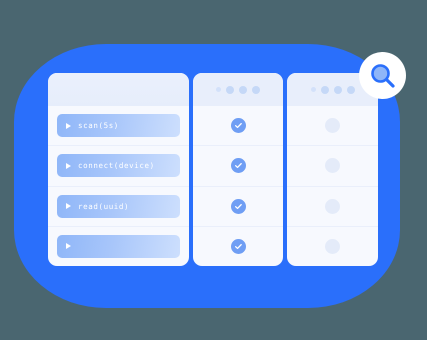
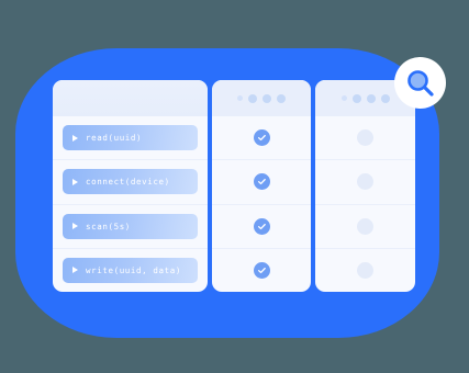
- scan(5s)
+ read(uuid)
  connect(device)
- read(uuid)
+ scan(5s)
+ write(uuid, data)
